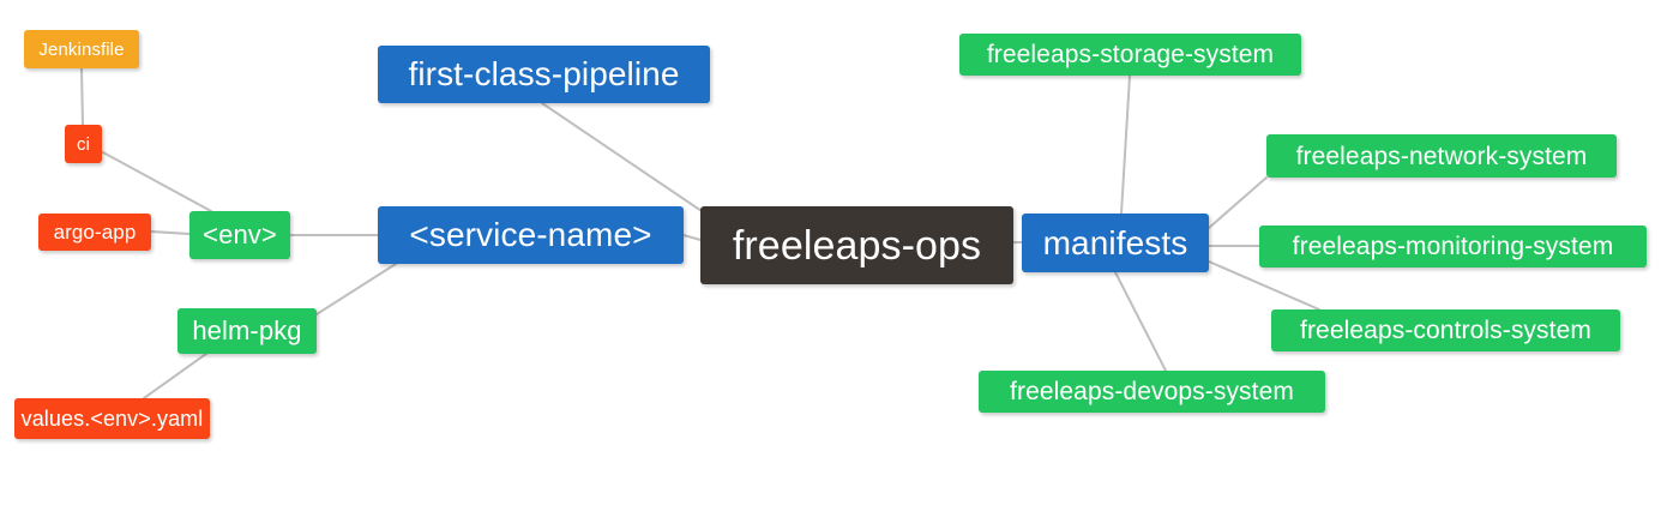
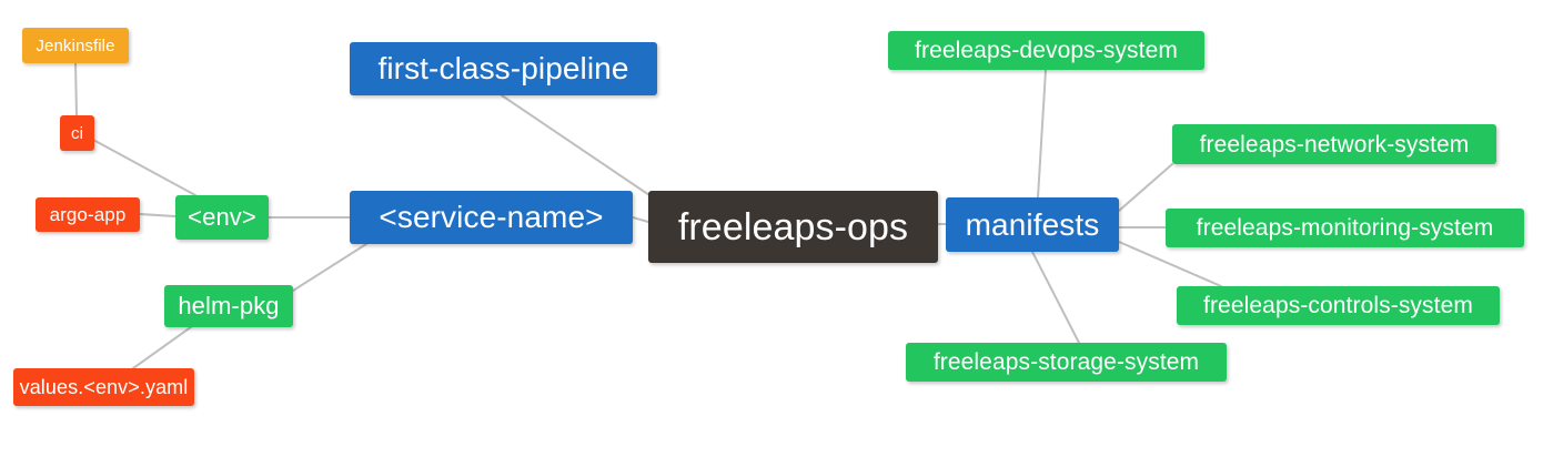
  freeleaps-ops
  first-class-pipeline
  <service-name>
  manifests
  <env>
  helm-pkg
  Jenkinsfile
  ci
  argo-app
  values.<env>.yaml
- freeleaps-storage-system
+ freeleaps-devops-system
  freeleaps-network-system
  freeleaps-monitoring-system
  freeleaps-controls-system
- freeleaps-devops-system
+ freeleaps-storage-system
